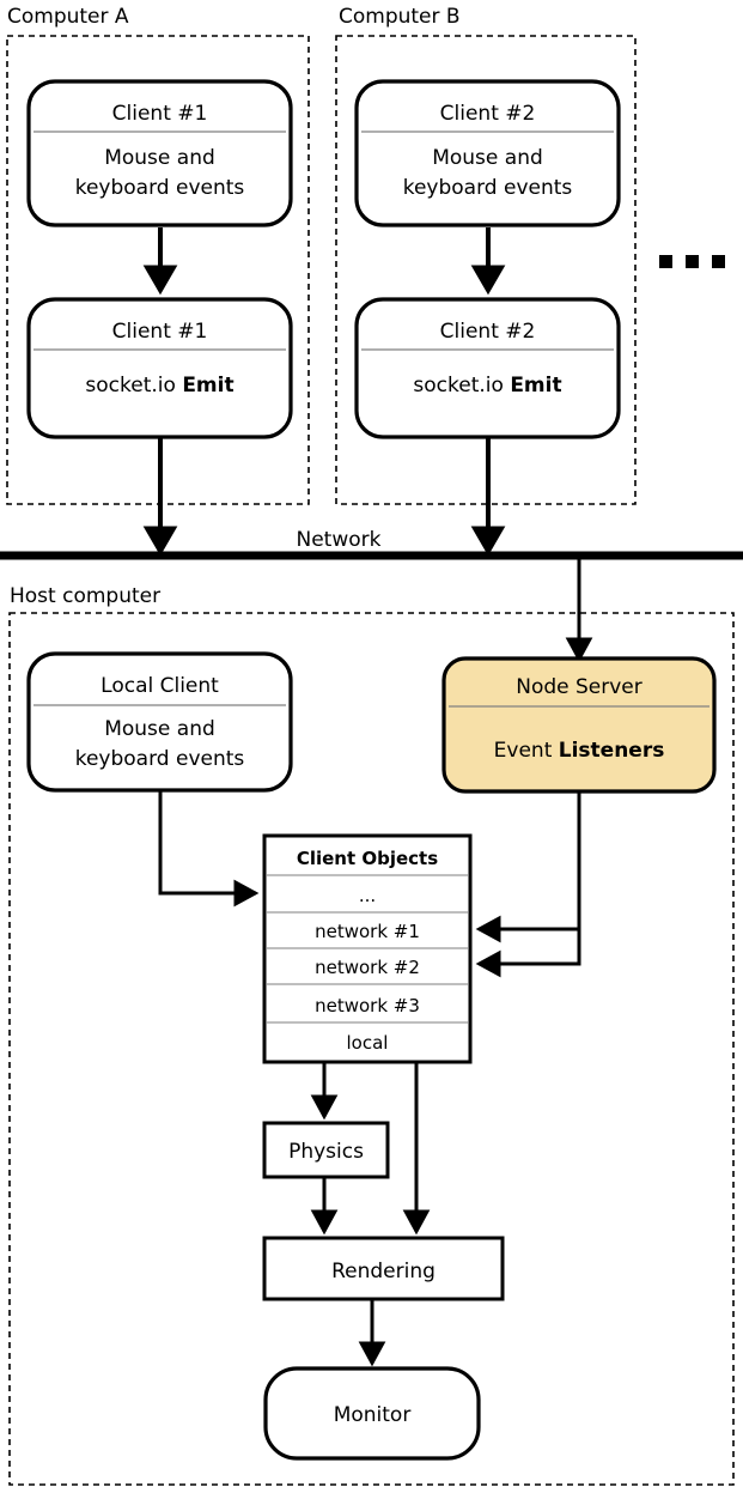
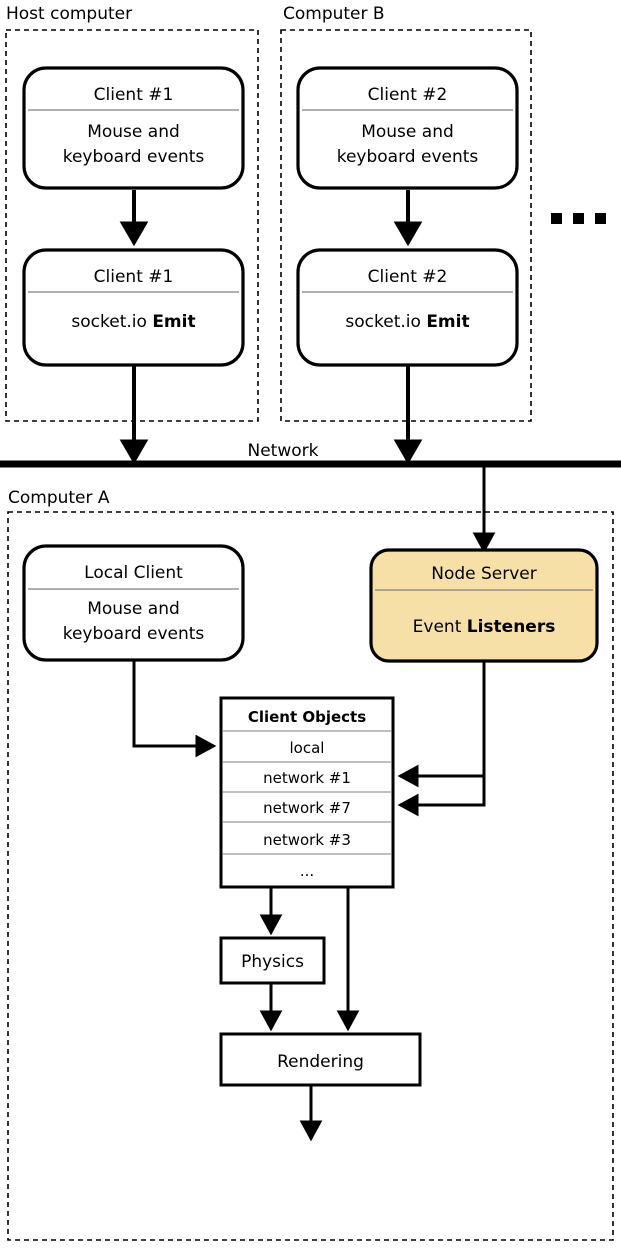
- Computer A
+ Host computer
  Client #1
  Mouse and
  keyboard events
  Client #1
  socket.io Emit
  Computer B
  Client #2
  Mouse and
  keyboard events
  Client #2
  socket.io Emit
  Network
- Host computer
+ Computer A
  Local Client
  Mouse and
  keyboard events
  Node Server
  Event Listeners
  Client Objects
- ...
+ local
  network #1
- network #2
+ network #7
  network #3
- local
+ ...
  Physics
  Rendering
- Monitor
